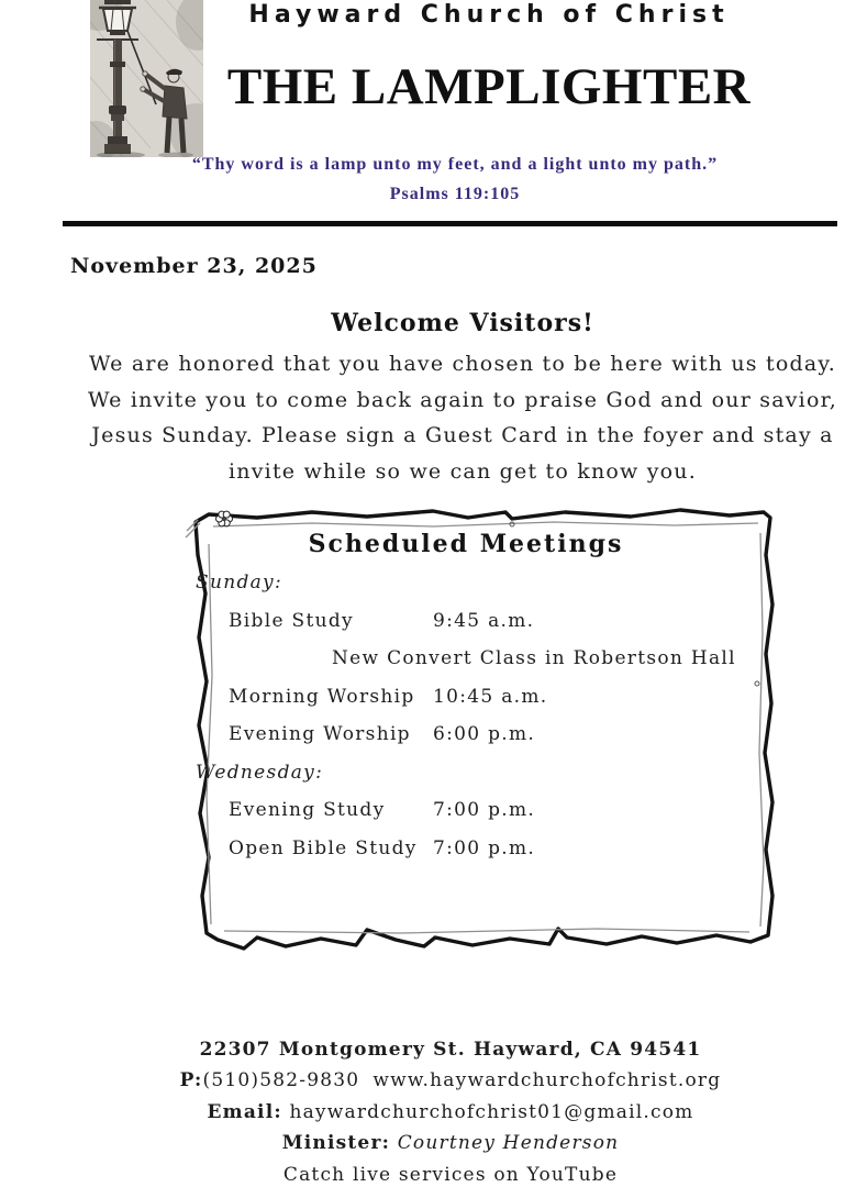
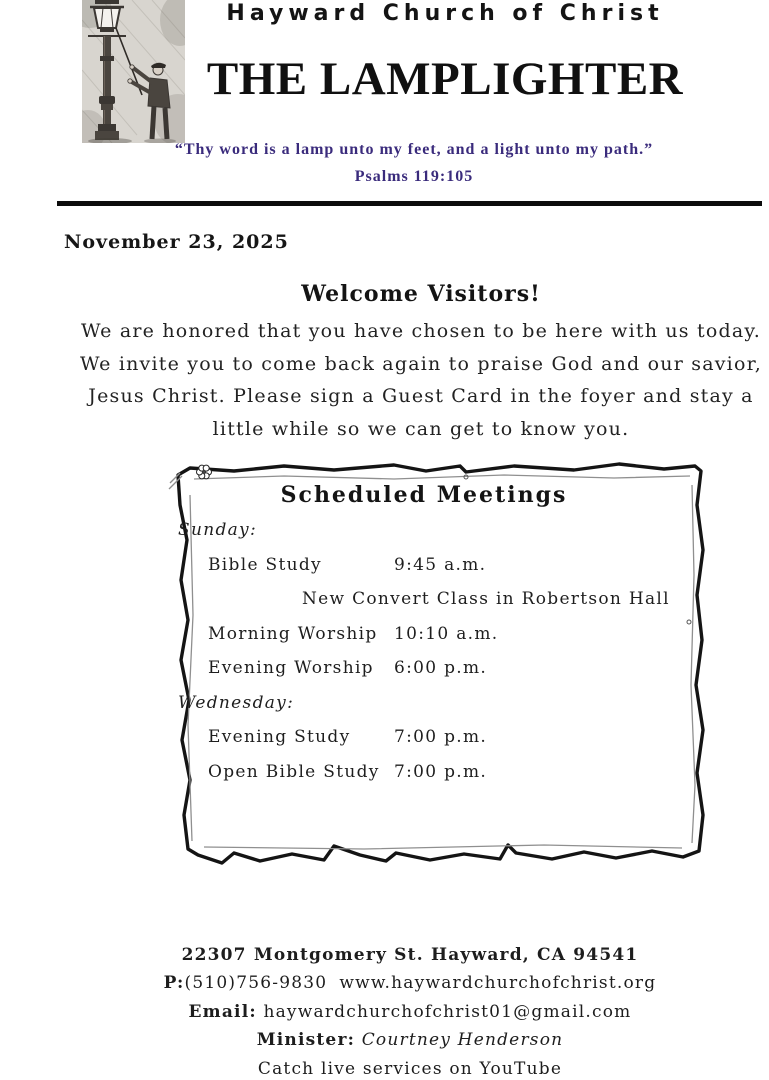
  Hayward Church of Christ
  THE LAMPLIGHTER
  “Thy word is a lamp unto my feet, and a light unto my path.”
  Psalms 119:105
  November 23, 2025
  Welcome Visitors!
  We are honored that you have chosen to be here with us today.
  We invite you to come back again to praise God and our savior,
- Jesus Sunday. Please sign a Guest Card in the foyer and stay a
+ Jesus Christ. Please sign a Guest Card in the foyer and stay a
- invite while so we can get to know you.
+ little while so we can get to know you.
  Scheduled Meetings
  Sunday:
  Bible Study
  9:45 a.m.
  New Convert Class in Robertson Hall
  Morning Worship
- 10:45 a.m.
+ 10:10 a.m.
  Evening Worship
  6:00 p.m.
  Wednesday:
  Evening Study
  7:00 p.m.
  Open Bible Study
  7:00 p.m.
  22307 Montgomery St. Hayward, CA 94541
- P:(510)582-9830 www.haywardchurchofchrist.org
+ P:(510)756-9830 www.haywardchurchofchrist.org
  Email: haywardchurchofchrist01@gmail.com
  Minister: Courtney Henderson
  Catch live services on YouTube
